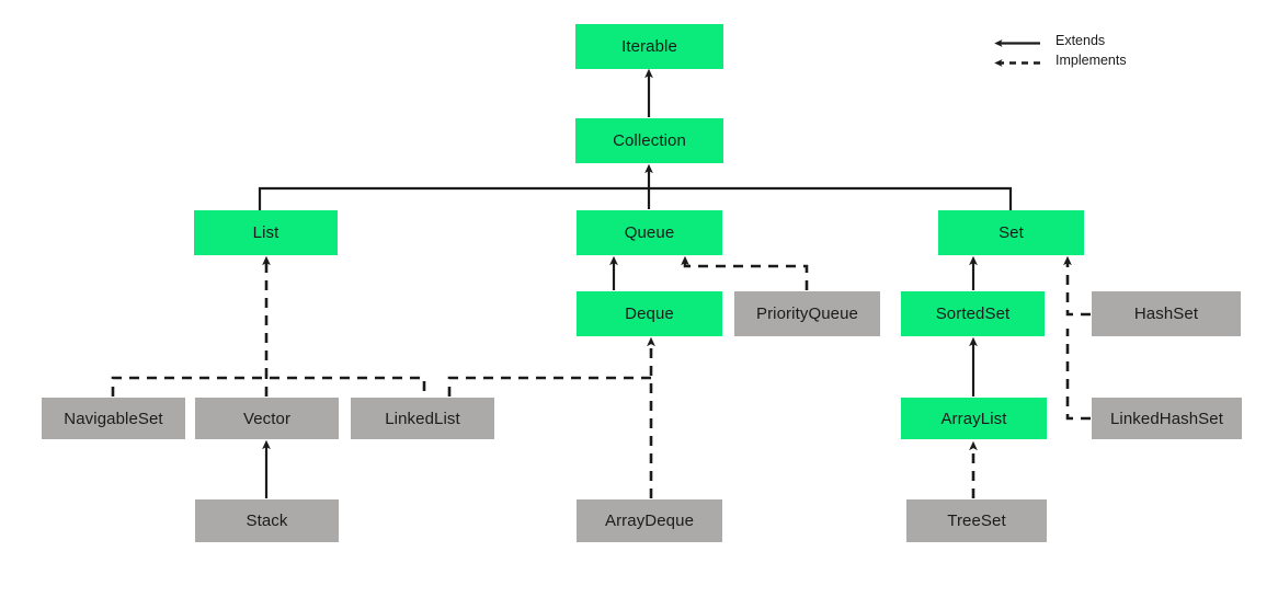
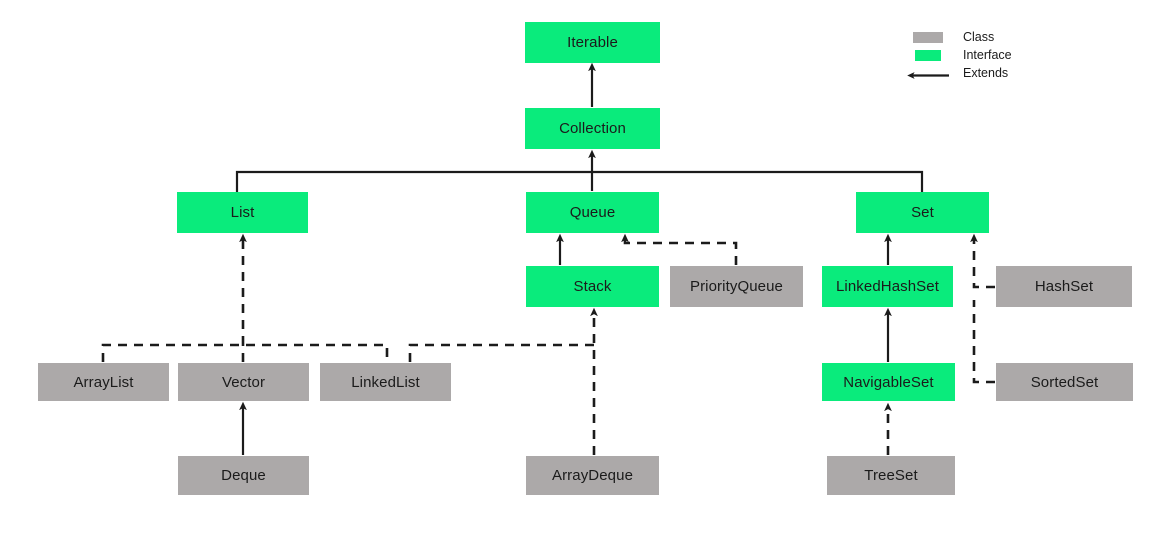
  Iterable
  Collection
  List
  Queue
  Set
- Deque
+ Stack
  PriorityQueue
- SortedSet
+ LinkedHashSet
  HashSet
- NavigableSet
+ ArrayList
  Vector
  LinkedList
- ArrayList
+ NavigableSet
- LinkedHashSet
+ SortedSet
- Stack
+ Deque
  ArrayDeque
  TreeSet
+ Class
+ Interface
  Extends
- Implements
